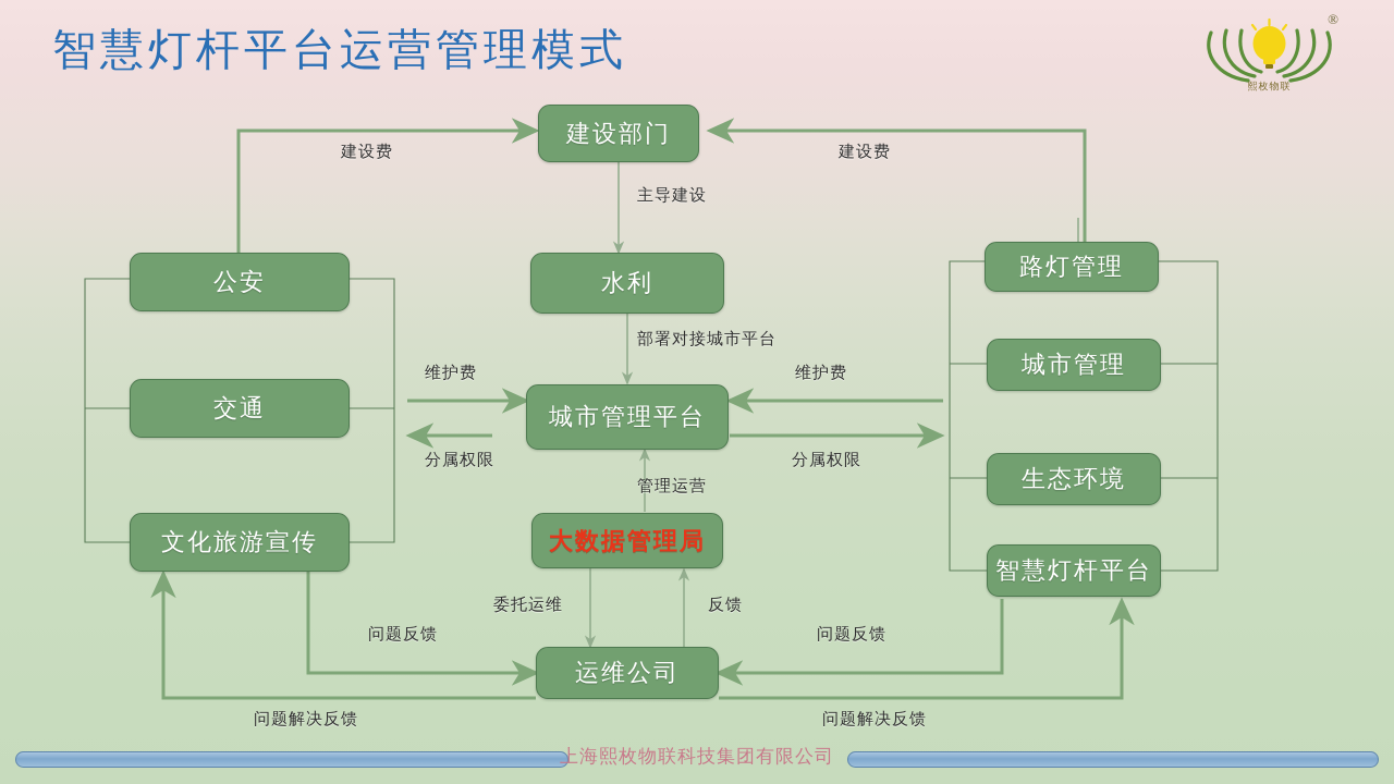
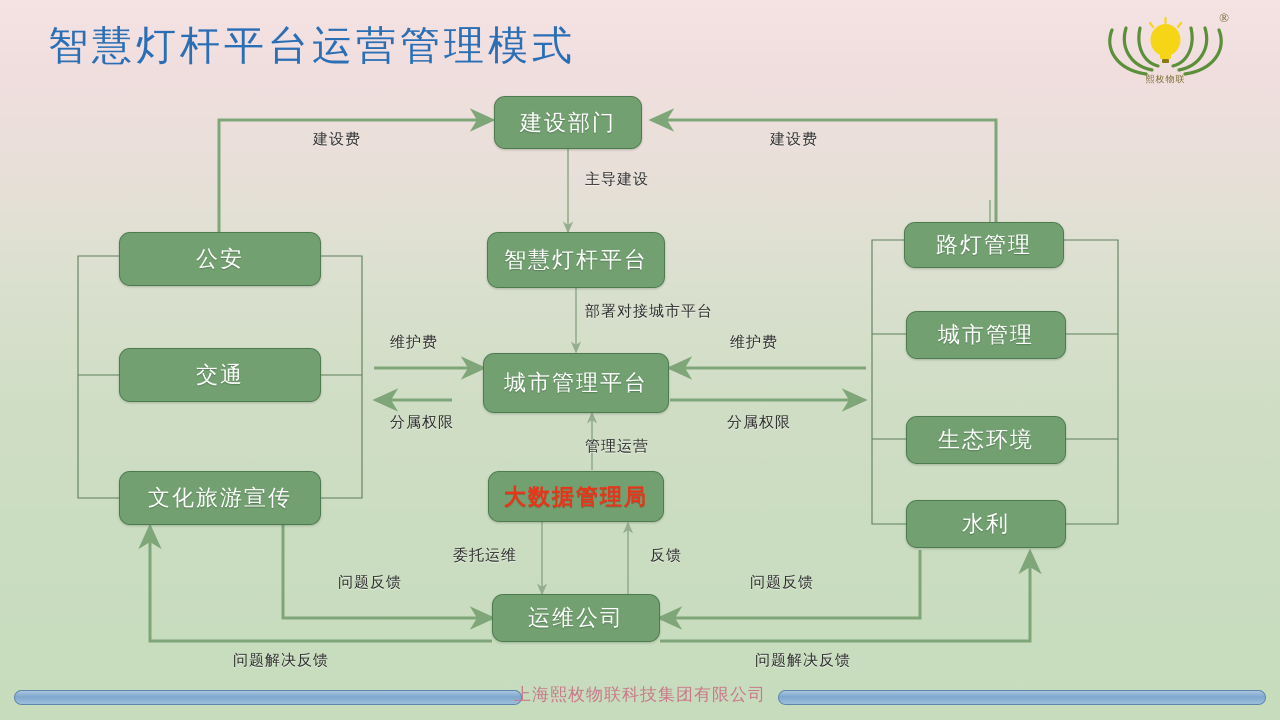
  智慧灯杆平台运营管理模式
  ®
  熙枚物联
  建设部门
- 水利
+ 智慧灯杆平台
  城市管理平台
  大数据管理局
  运维公司
  公安
  交通
  文化旅游宣传
  路灯管理
  城市管理
  生态环境
- 智慧灯杆平台
+ 水利
  建设费
  建设费
  主导建设
  部署对接城市平台
  维护费
  维护费
  分属权限
  分属权限
  管理运营
  委托运维
  反馈
  问题反馈
  问题反馈
  问题解决反馈
  问题解决反馈
  上海熙枚物联科技集团有限公司
